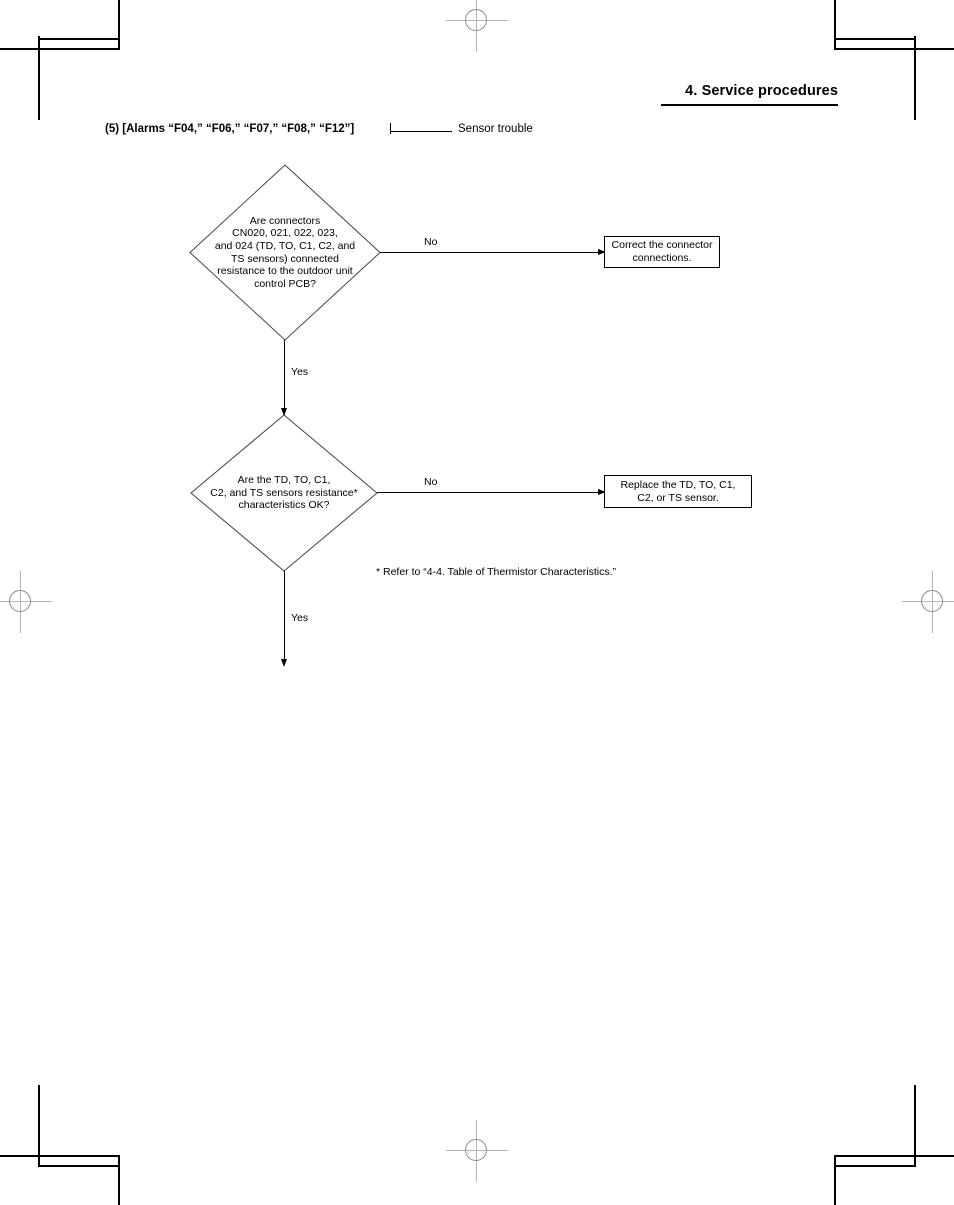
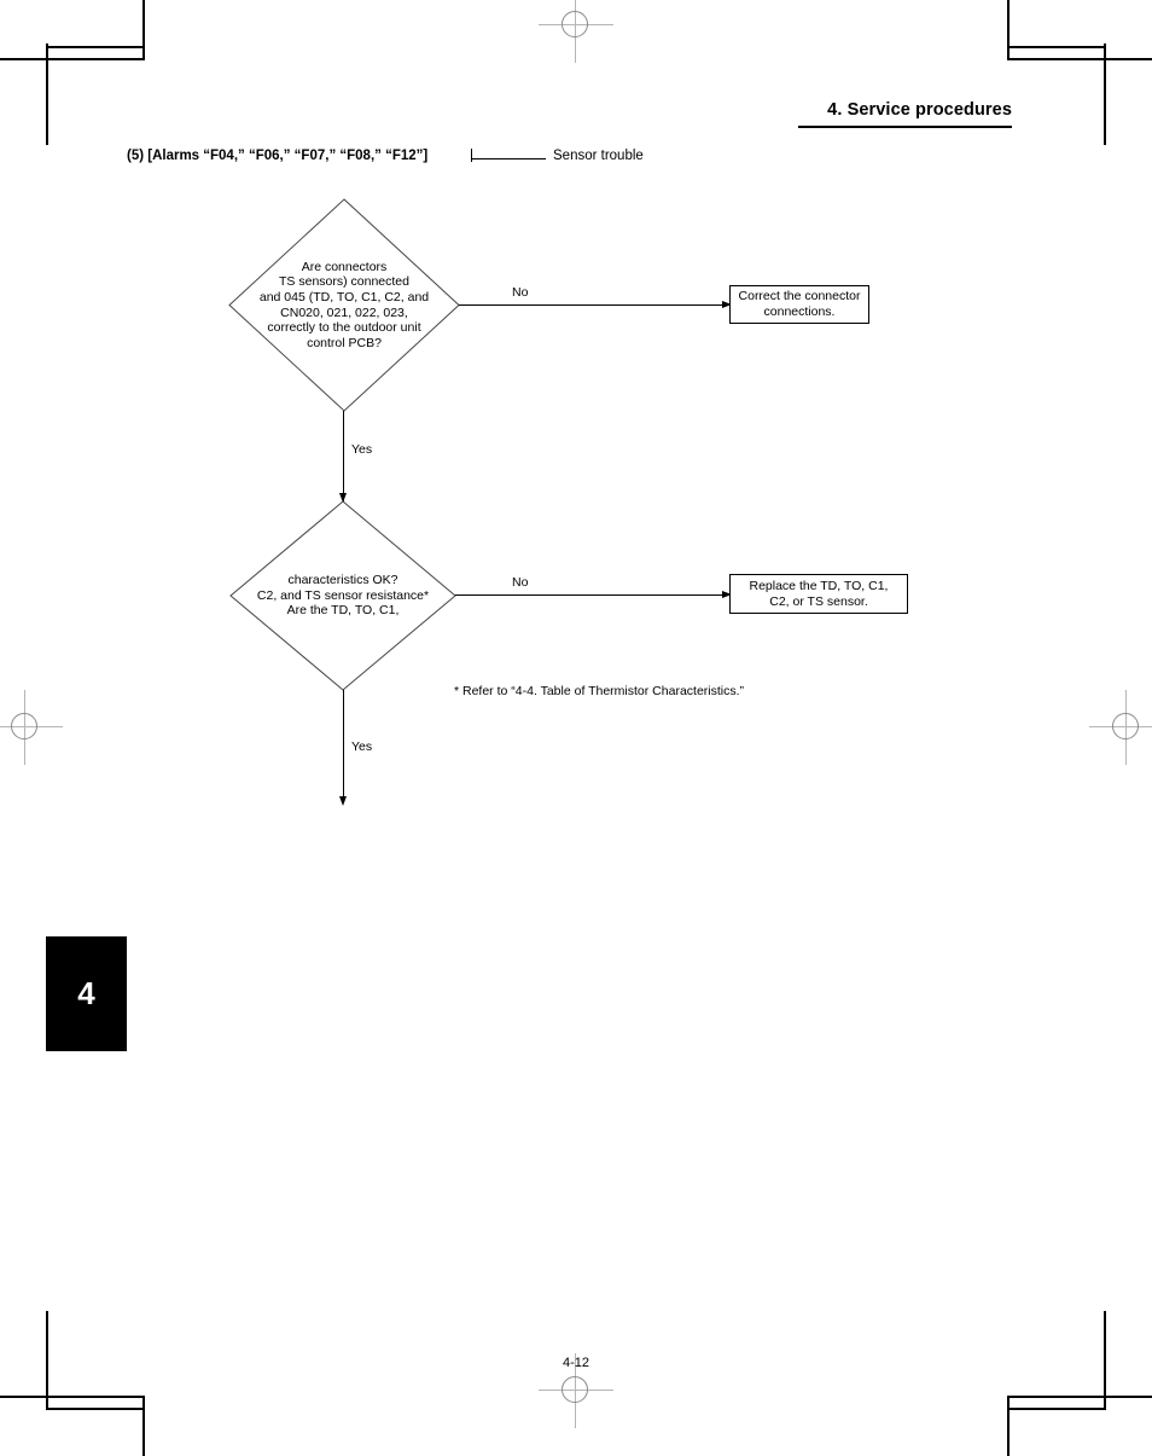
  4. Service procedures
  (5) [Alarms “F04,” “F06,” “F07,” “F08,” “F12”]
  Sensor trouble
  Are connectors
- CN020, 021, 022, 023,
+ TS sensors) connected
- and 024 (TD, TO, C1, C2, and
+ and 045 (TD, TO, C1, C2, and
- TS sensors) connected
+ CN020, 021, 022, 023,
- resistance to the outdoor unit
+ correctly to the outdoor unit
  control PCB?
  No
  Correct the connector
  connections.
  Yes
- Are the TD, TO, C1,
+ characteristics OK?
- C2, and TS sensors resistance*
+ C2, and TS sensor resistance*
- characteristics OK?
+ Are the TD, TO, C1,
  No
  Replace the TD, TO, C1,
  C2, or TS sensor.
  * Refer to “4-4. Table of Thermistor Characteristics.”
  Yes
+ 4
+ 4-12
